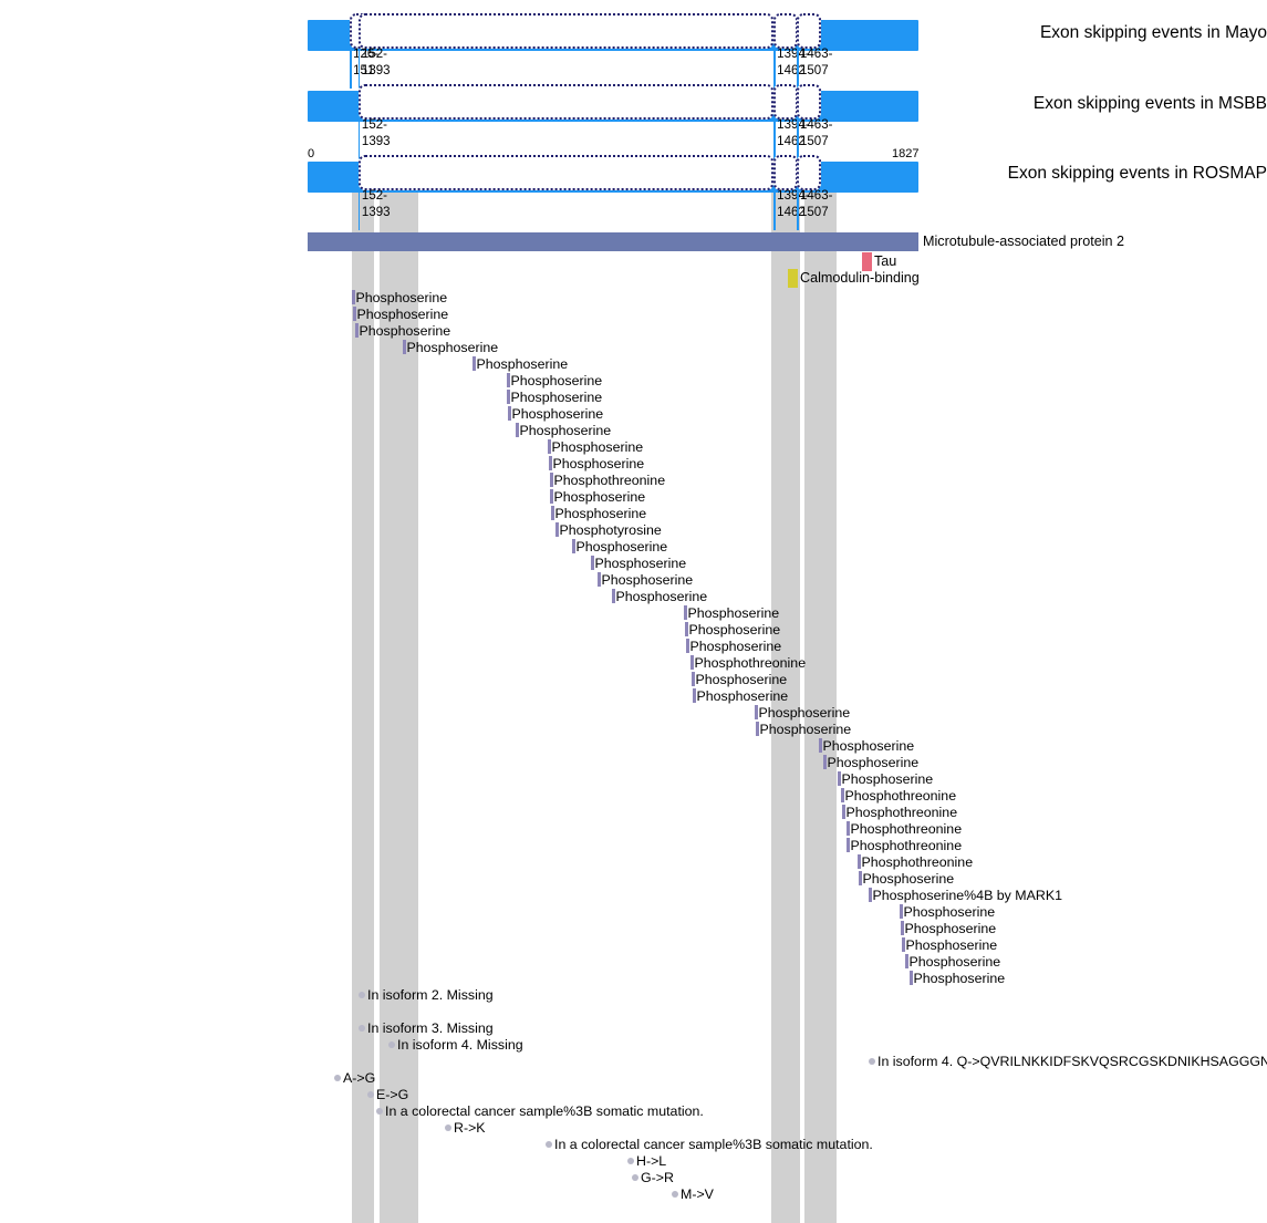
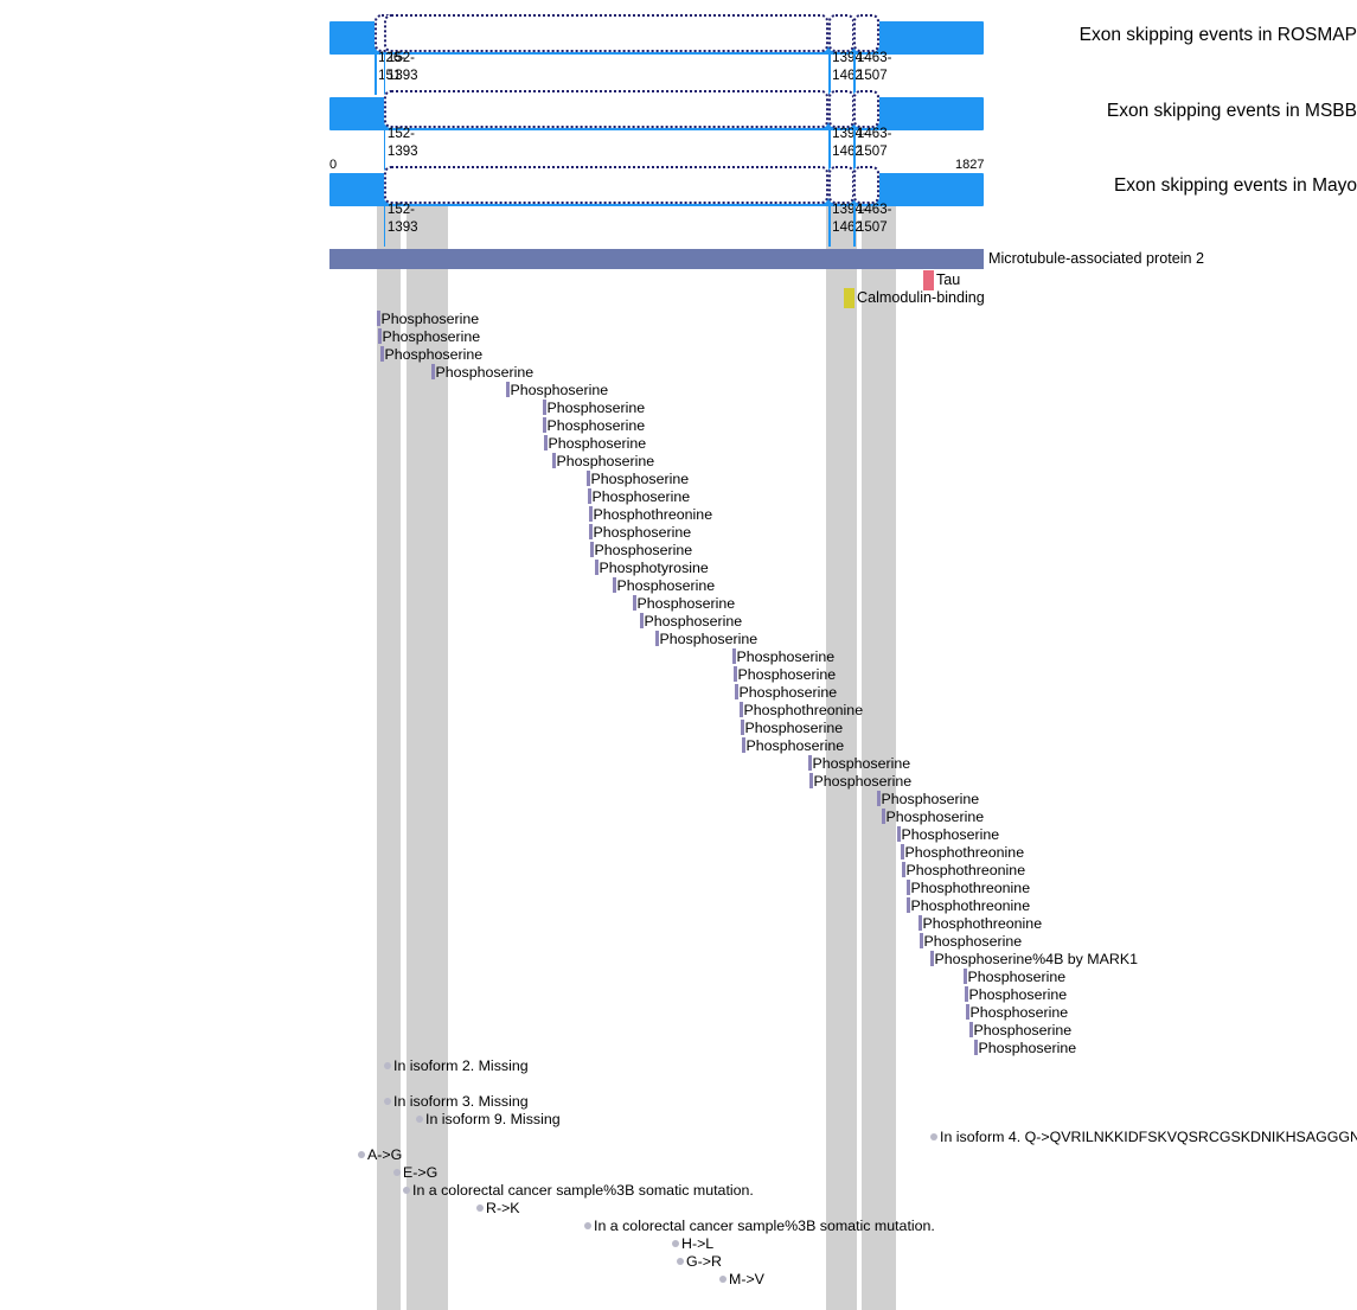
- Exon skipping events in Mayo
+ Exon skipping events in ROSMAP
  126-
  151
  152-
  1393
  1394-
  1462
  1463-
  1507
  Exon skipping events in MSBB
  152-
  1393
  1394-
  1462
  1463-
  1507
- Exon skipping events in ROSMAP
+ Exon skipping events in Mayo
  152-
  1393
  1394-
  1462
  1463-
  1507
  0
  1827
  Microtubule-associated protein 2
  Tau
  Calmodulin-binding
  Phosphoserine
  Phosphoserine
  Phosphoserine
  Phosphoserine
  Phosphoserine
  Phosphoserine
  Phosphoserine
  Phosphoserine
  Phosphoserine
  Phosphoserine
  Phosphoserine
  Phosphothreonine
  Phosphoserine
  Phosphoserine
  Phosphotyrosine
  Phosphoserine
  Phosphoserine
  Phosphoserine
  Phosphoserine
  Phosphoserine
  Phosphoserine
  Phosphoserine
  Phosphothreonine
  Phosphoserine
  Phosphoserine
  Phosphoserine
  Phosphoserine
  Phosphoserine
  Phosphoserine
  Phosphoserine
  Phosphothreonine
  Phosphothreonine
  Phosphothreonine
  Phosphothreonine
  Phosphothreonine
  Phosphoserine
  Phosphoserine%4B by MARK1
  Phosphoserine
  Phosphoserine
  Phosphoserine
  Phosphoserine
  Phosphoserine
  In isoform 2. Missing
  In isoform 3. Missing
- In isoform 4. Missing
+ In isoform 9. Missing
  In isoform 4. Q->QVRILNKKIDFSKVQSRCGSKDNIKHSAGGGN
  A->G
  E->G
  In a colorectal cancer sample%3B somatic mutation.
  R->K
  In a colorectal cancer sample%3B somatic mutation.
  H->L
  G->R
  M->V
